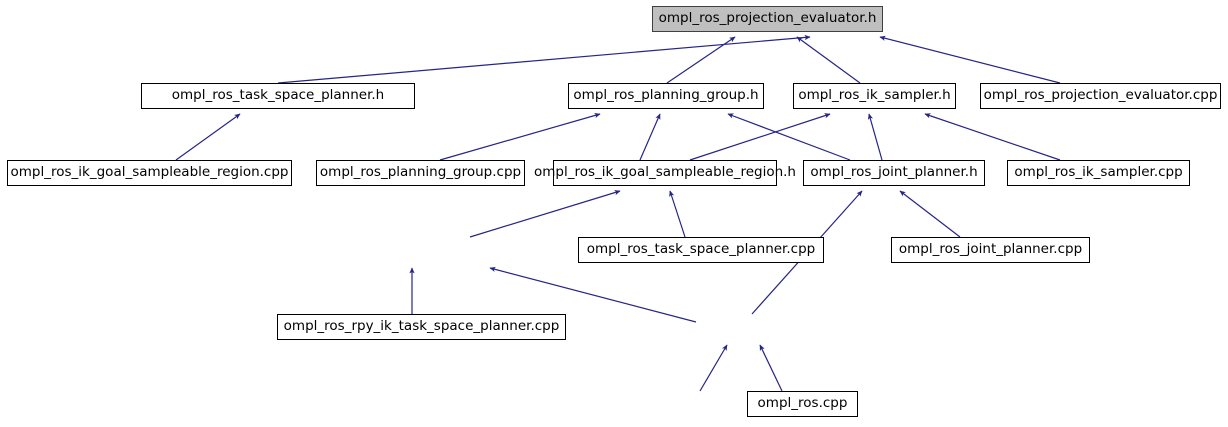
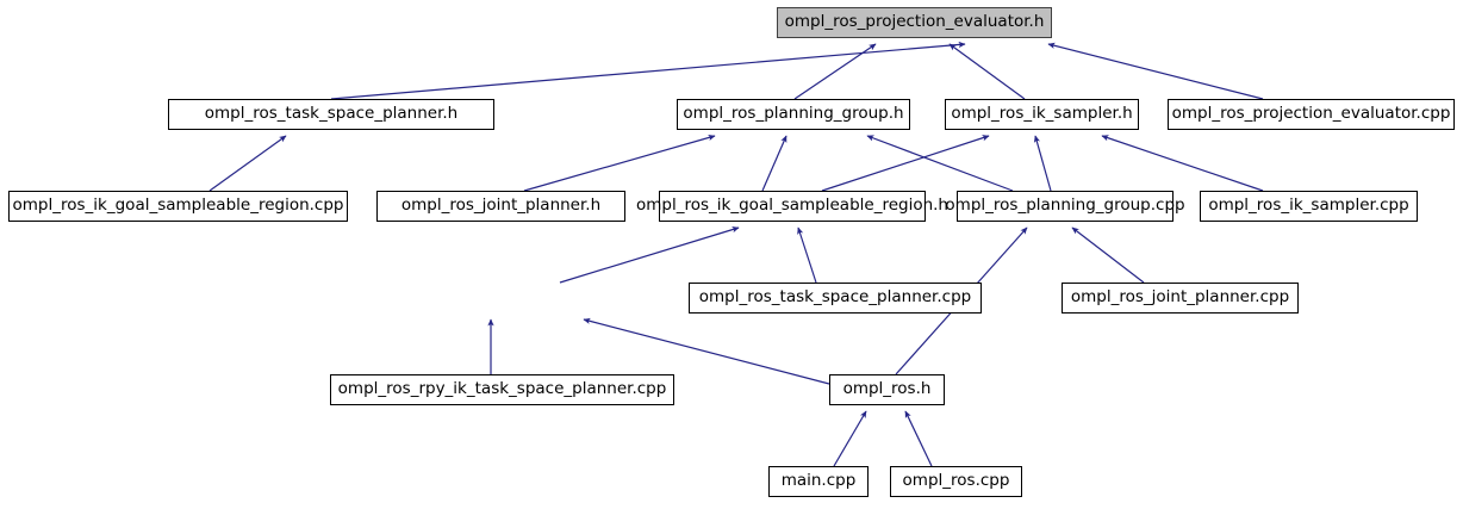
  ompl_ros_projection_evaluator.h
  ompl_ros_task_space_planner.h
  ompl_ros_planning_group.h
  ompl_ros_ik_sampler.h
  ompl_ros_projection_evaluator.cpp
  ompl_ros_ik_goal_sampleable_region.cpp
- ompl_ros_planning_group.cpp
+ ompl_ros_joint_planner.h
  ompl_ros_ik_goal_sampleable_region.h
- ompl_ros_joint_planner.h
+ ompl_ros_planning_group.cpp
  ompl_ros_ik_sampler.cpp
  ompl_ros_task_space_planner.cpp
  ompl_ros_joint_planner.cpp
  ompl_ros_rpy_ik_task_space_planner.cpp
+ ompl_ros.h
+ main.cpp
  ompl_ros.cpp
